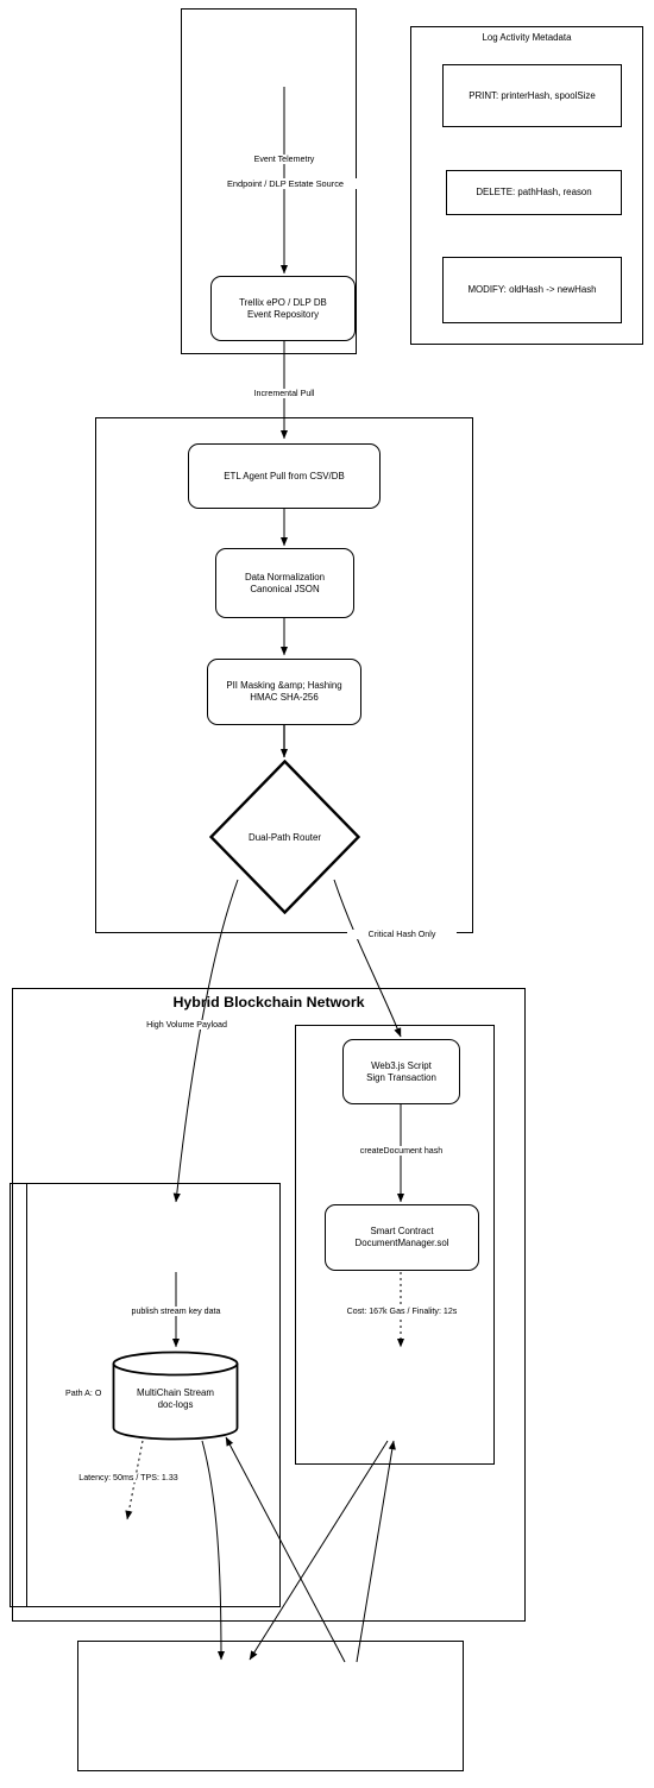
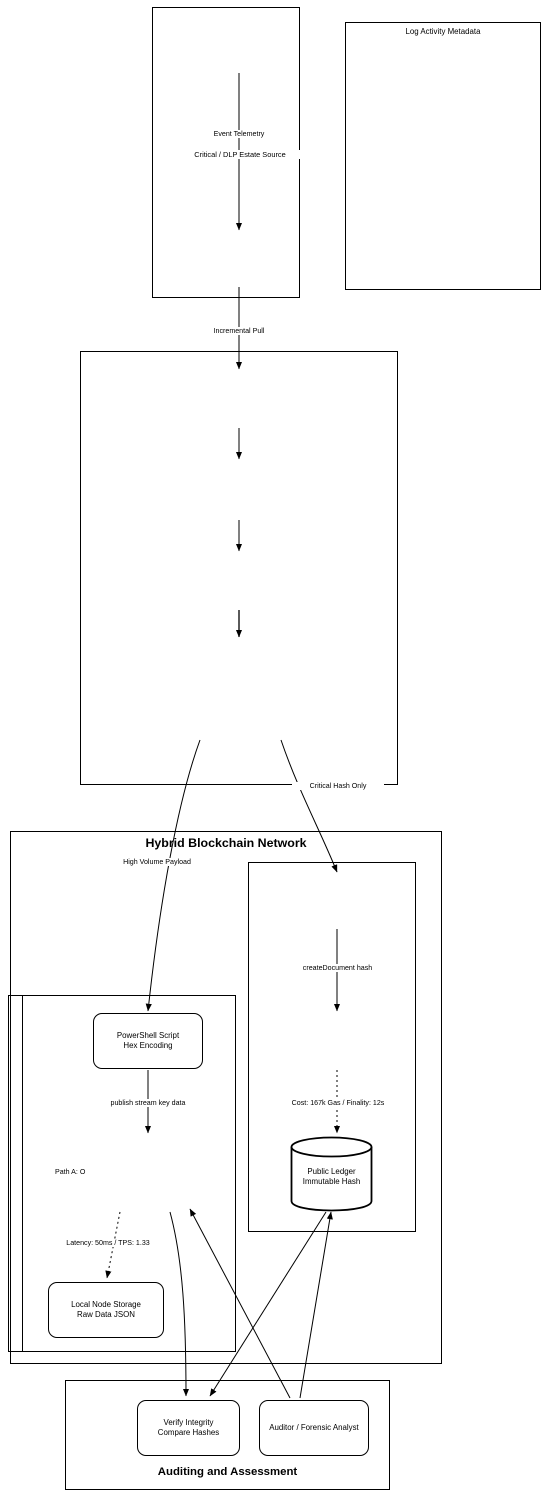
  Event Telemetry
- Endpoint / DLP Estate Source
+ Critical / DLP Estate Source
- Trellix ePO / DLP DB
- Event Repository
  Log Activity Metadata
- PRINT: printerHash, spoolSize
- DELETE: pathHash, reason
- MODIFY: oldHash -> newHash
  Incremental Pull
- ETL Agent Pull from CSV/DB
- Data Normalization
- Canonical JSON
- PII Masking &amp; Hashing
- HMAC SHA-256
- Dual-Path Router
  Critical Hash Only
  Hybrid Blockchain Network
  High Volume Payload
- Web3.js Script
- Sign Transaction
  createDocument hash
- Smart Contract
- DocumentManager.sol
  Cost: 167k Gas / Finality: 12s
+ Public Ledger
+ Immutable Hash
+ PowerShell Script
+ Hex Encoding
  publish stream key data
  Path A: O
- MultiChain Stream
- doc-logs
  Latency: 50ms / TPS: 1.33
+ Local Node Storage
+ Raw Data JSON
+ Verify Integrity
+ Compare Hashes
+ Auditor / Forensic Analyst
+ Auditing and Assessment
